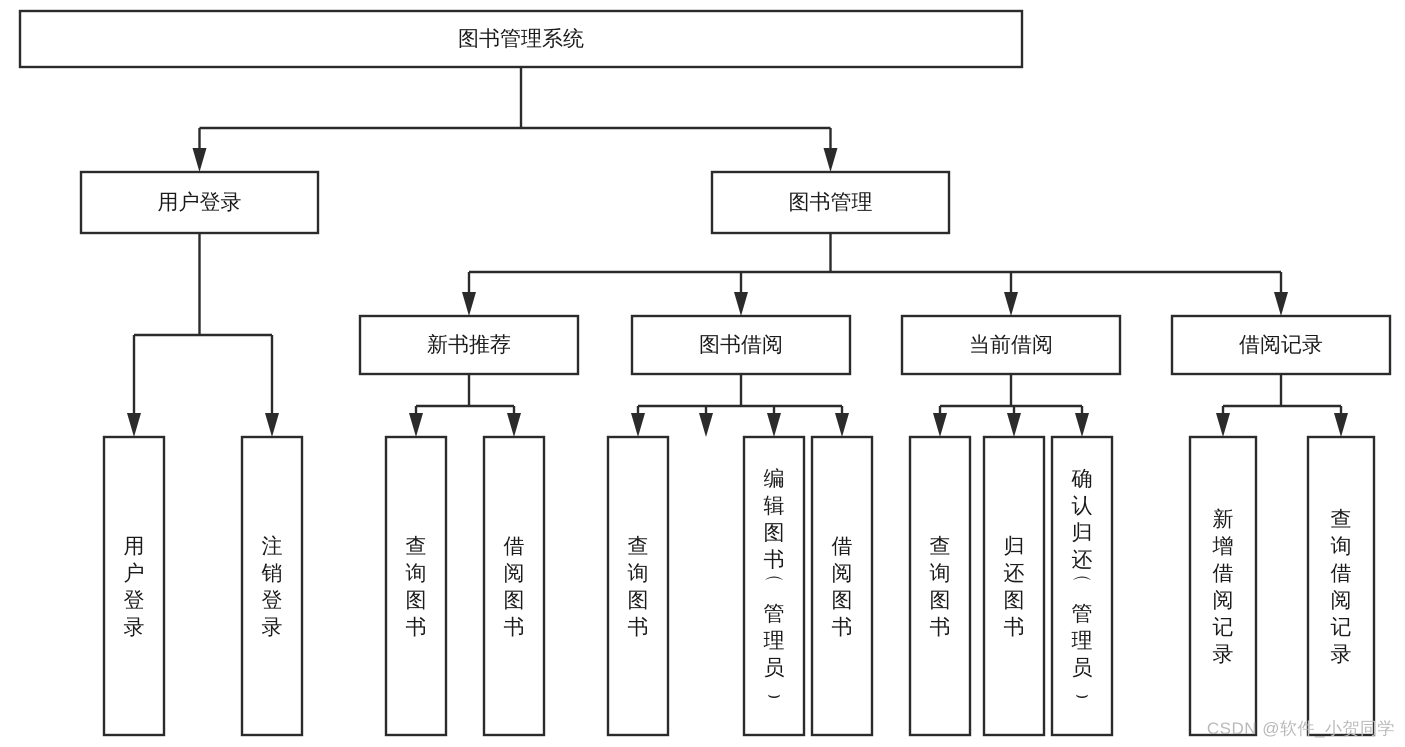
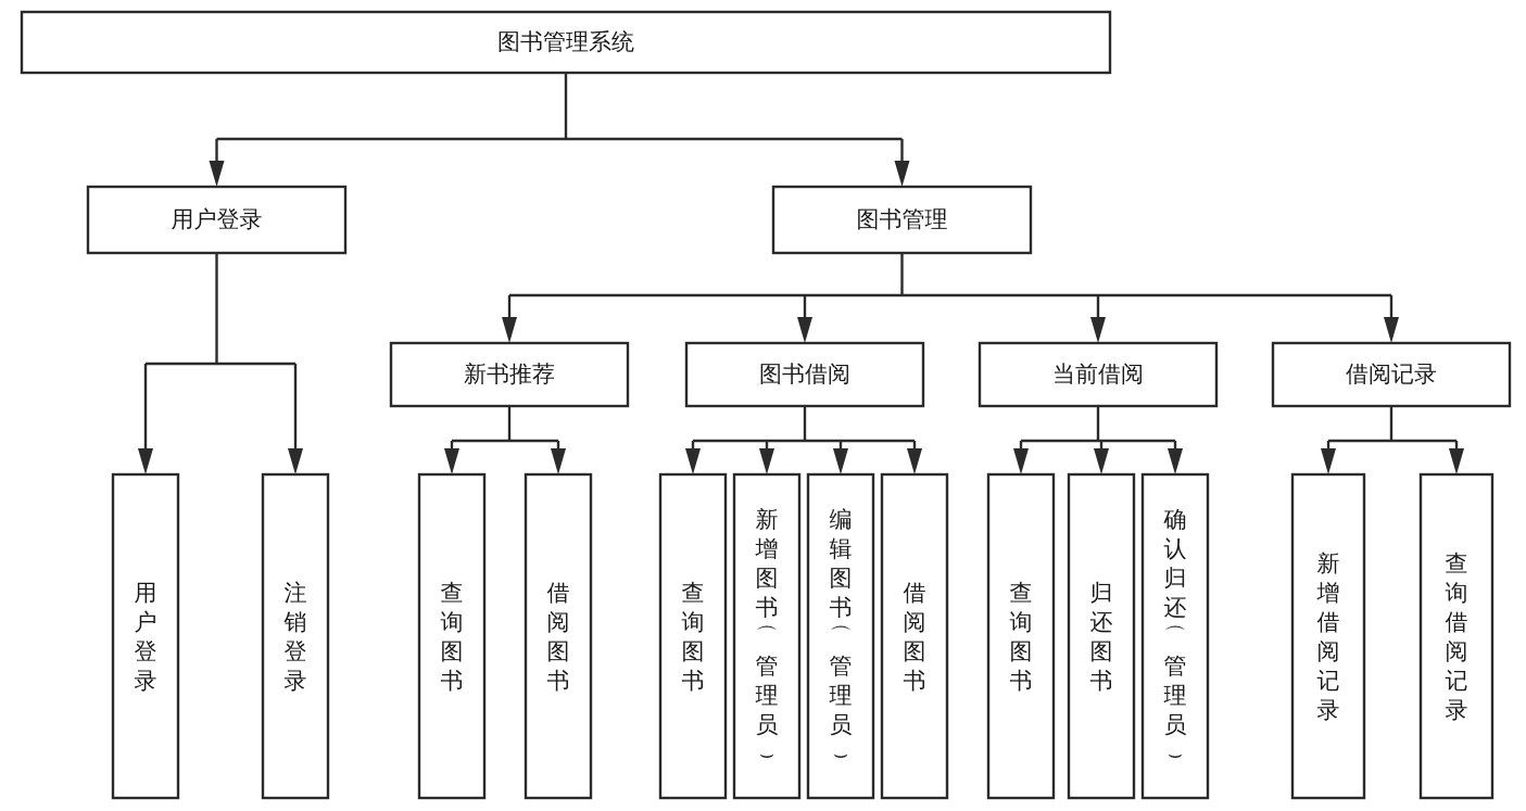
  图书管理系统
  用户登录
  图书管理
  新书推荐
  图书借阅
  当前借阅
  借阅记录
  用户登录
  注销登录
  查询图书
  借阅图书
  查询图书
+ 新增图书 ⌒ 管理员 ⌣
  编辑图书 ⌒ 管理员 ⌣
  借阅图书
  查询图书
  归还图书
  确认归还 ⌒ 管理员 ⌣
  新增借阅记录
  查询借阅记录
- CSDN @软件_小贺同学
